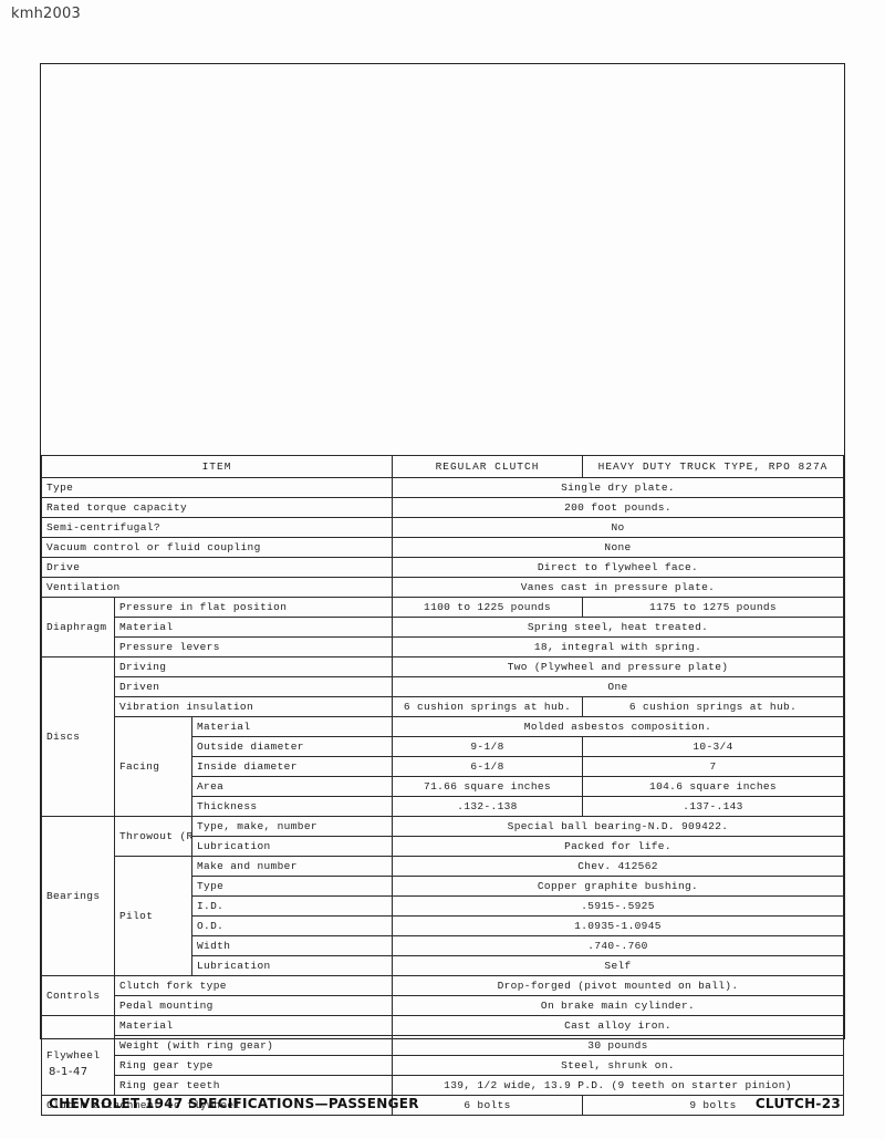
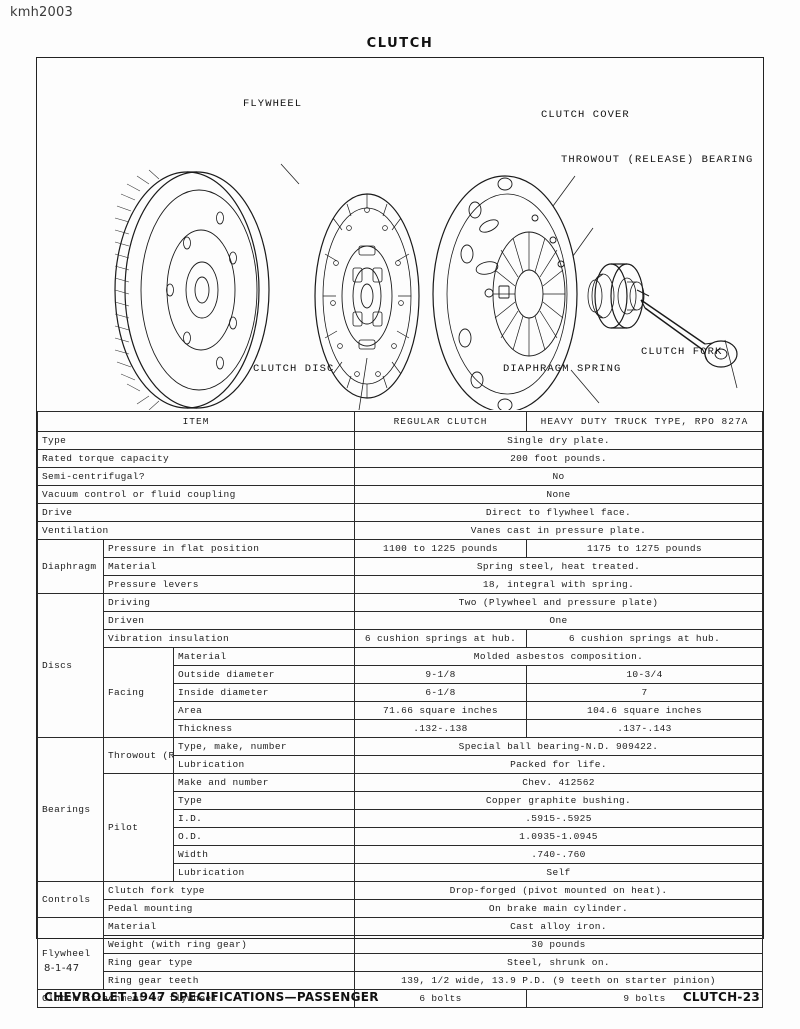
  kmh2003
+ CLUTCH
+ FLYWHEEL
+ CLUTCH COVER
+ THROWOUT (RELEASE) BEARING
+ CLUTCH FORK
+ DIAPHRAGM SPRING
+ CLUTCH DISC
  ITEM	REGULAR CLUTCH	HEAVY DUTY TRUCK TYPE, RPO 827A
  Type	Single dry plate.
  Rated torque capacity	200 foot pounds.
  Semi-centrifugal?	No
  Vacuum control or fluid coupling	None
  Drive	Direct to flywheel face.
  Ventilation	Vanes cast in pressure plate.
  Diaphragm	Pressure in flat position	1100 to 1225 pounds	1175 to 1275 pounds
  Material	Spring steel, heat treated.
  Pressure levers	18, integral with spring.
  Discs	Driving	Two (Plywheel and pressure plate)
  Driven	One
  Vibration insulation	6 cushion springs at hub.	6 cushion springs at hub.
  Facing	Material	Molded asbestos composition.
  Outside diameter	9-1/8	10-3/4
  Inside diameter	6-1/8	7
  Area	71.66 square inches	104.6 square inches
  Thickness	.132-.138	.137-.143
  Bearings	Throwout (R	Type, make, number	Special ball bearing-N.D. 909422.
  Lubrication	Packed for life.
  Pilot	Make and number	Chev. 412562
  Type	Copper graphite bushing.
  I.D.	.5915-.5925
  O.D.	1.0935-1.0945
  Width	.740-.760
  Lubrication	Self
- Controls	Clutch fork type	Drop-forged (pivot mounted on ball).
+ Controls	Clutch fork type	Drop-forged (pivot mounted on heat).
  Pedal mounting	On brake main cylinder.
  Flywheel	Material	Cast alloy iron.
  Weight (with ring gear)	30 pounds
  Ring gear type	Steel, shrunk on.
  Ring gear teeth	139, 1/2 wide, 13.9 P.D. (9 teeth on starter pinion)
  Clutch attachment to flywheel	6 bolts	9 bolts
  8-1-47
  CHEVROLET 1947 SPECIFICATIONS—PASSENGER
  CLUTCH-23
